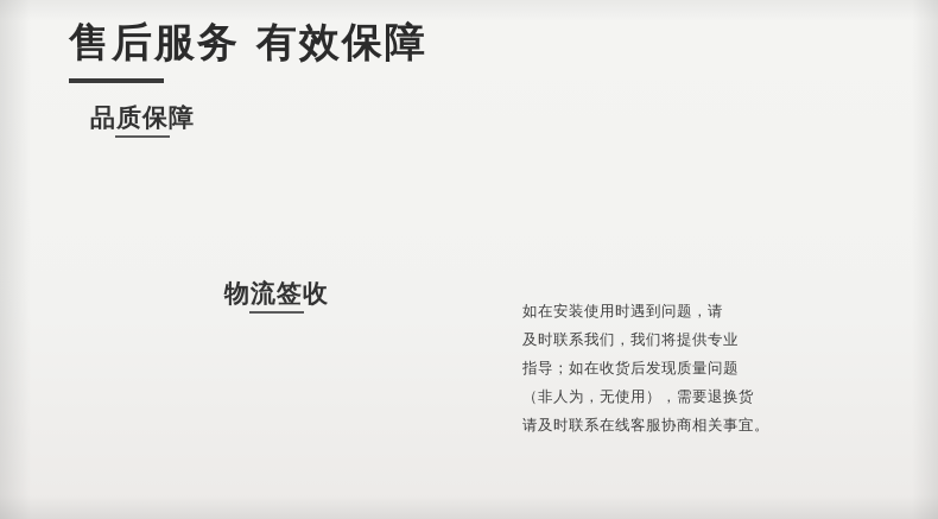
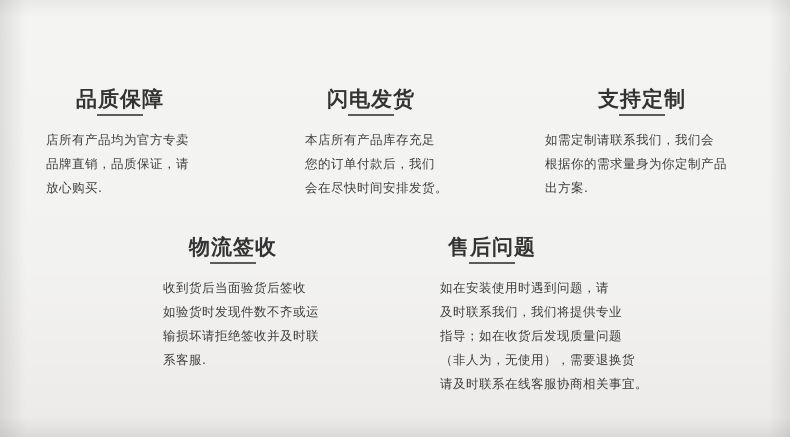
- 售后服务 有效保障
  品质保障
+ 店所有产品均为官方专卖
+ 品牌直销，品质保证，请
+ 放心购买.
+ 闪电发货
+ 本店所有产品库存充足
+ 您的订单付款后，我们
+ 会在尽快时间安排发货。
+ 支持定制
+ 如需定制请联系我们，我们会
+ 根据你的需求量身为你定制产品
+ 出方案.
  物流签收
+ 收到货后当面验货后签收
+ 如验货时发现件数不齐或运
+ 输损坏请拒绝签收并及时联
+ 系客服.
+ 售后问题
  如在安装使用时遇到问题，请
  及时联系我们，我们将提供专业
  指导；如在收货后发现质量问题
  （非人为，无使用），需要退换货
  请及时联系在线客服协商相关事宜。
